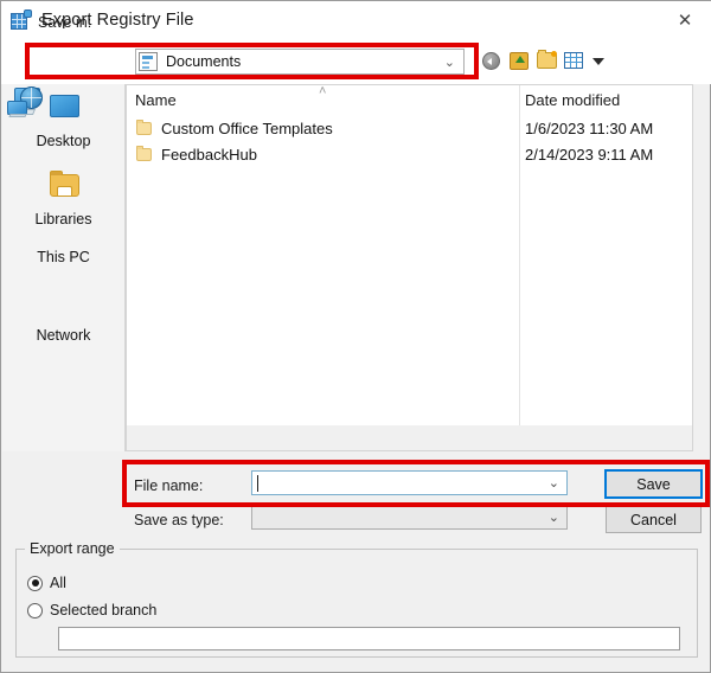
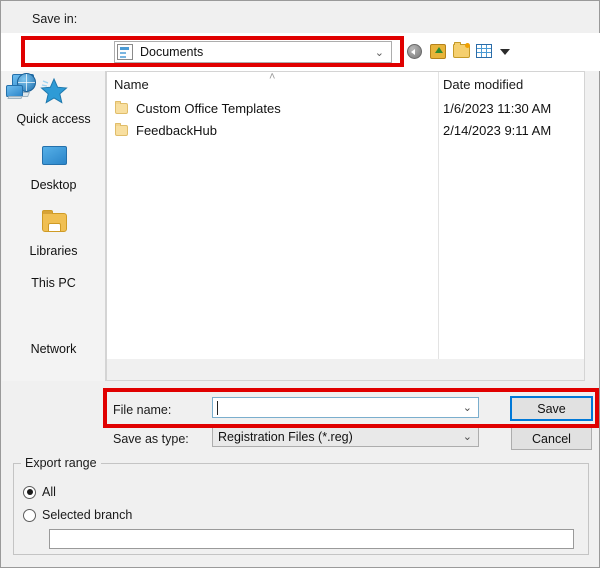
- Export Registry File
- ✕
  Save in:
  Documents
  ⌄
+ Quick access
  Desktop
  Libraries
  This PC
  Network
  ˄
  Name
  Date modified
  Custom Office Templates
  1/6/2023 11:30 AM
  FeedbackHub
  2/14/2023 9:11 AM
  File name:
  ⌄
  Save as type:
+ Registration Files (*.reg)
  ⌄
  Save
  Cancel
  Export range
  All
  Selected branch
